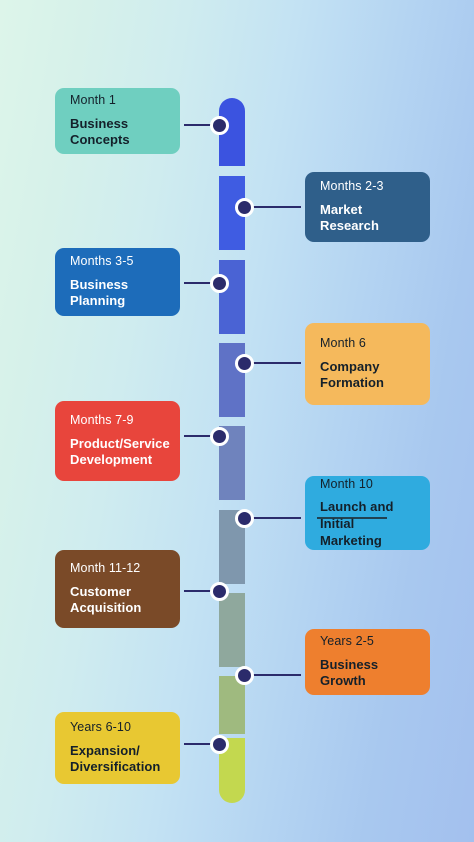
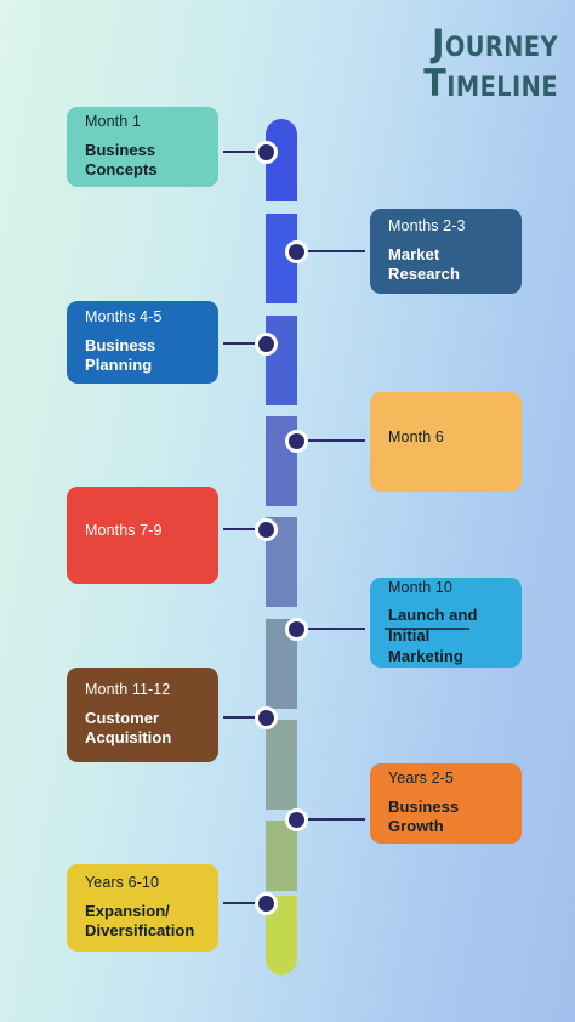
+ Journey
+ Timeline
  Month 1
  Business Concepts
  Months 2-3
  Market Research
- Months 3-5
+ Months 4-5
  Business Planning
  Month 6
- Company Formation
  Months 7-9
- Product/Service Development
  Month 10
  Launch and Initial Marketing
  Month 11-12
  Customer Acquisition
  Years 2-5
  Business Growth
  Years 6-10
  Expansion/ Diversification
